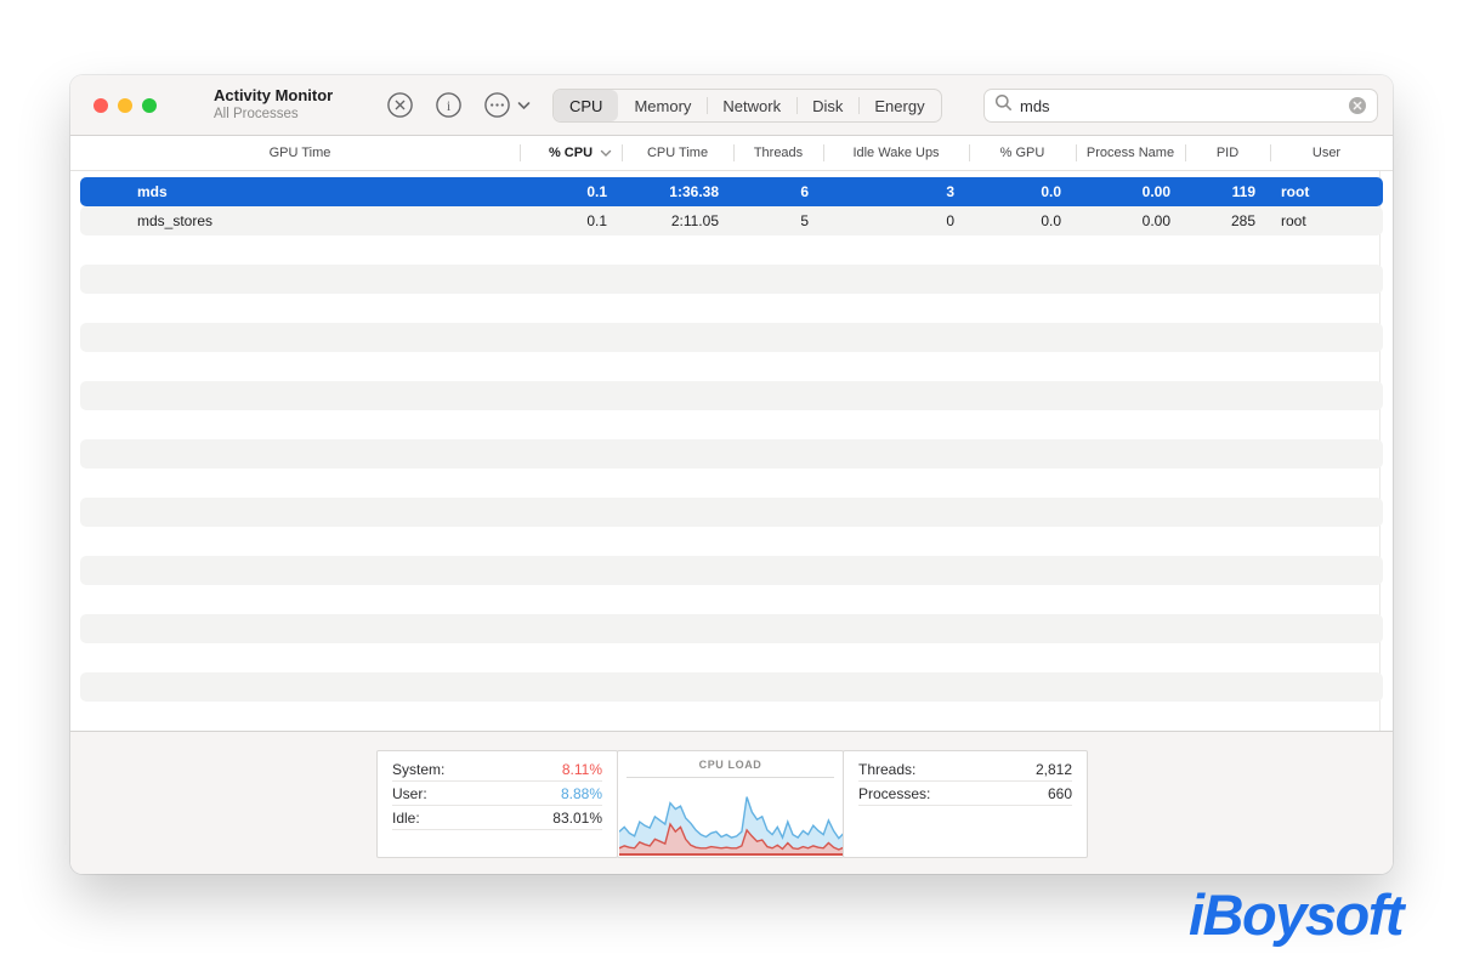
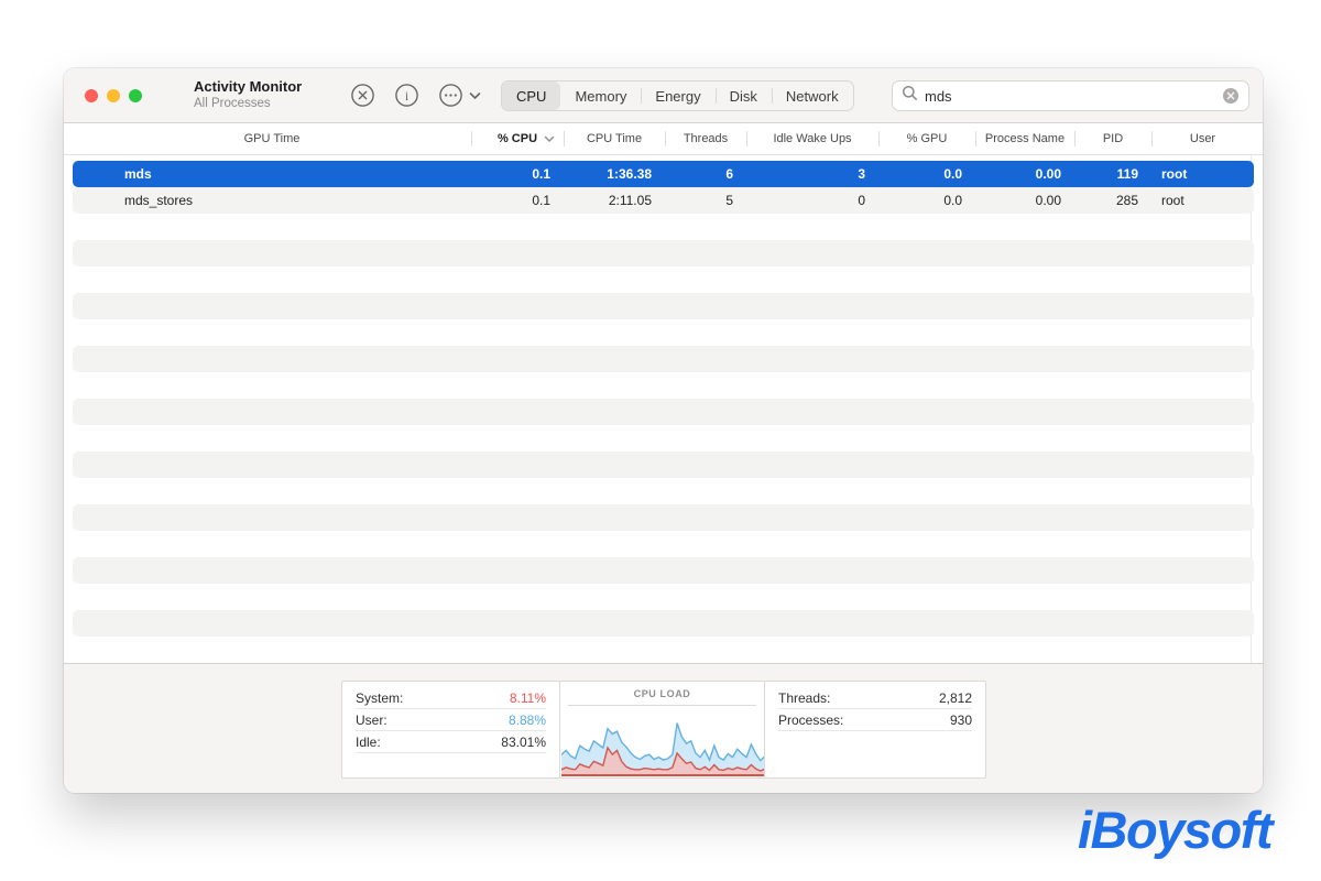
  Activity Monitor
  All Processes
  i
  CPU
  Memory
- Network
+ Energy
  Disk
- Energy
+ Network
  mds
  GPU Time
  % CPU
  CPU Time
  Threads
  Idle Wake Ups
  % GPU
  Process Name
  PID
  User
  mds
  0.1
  1:36.38
  6
  3
  0.0
  0.00
  119
  root
  mds_stores
  0.1
  2:11.05
  5
  0
  0.0
  0.00
  285
  root
  System:
  8.11%
  User:
  8.88%
  Idle:
  83.01%
  CPU LOAD
  Threads:
  2,812
  Processes:
- 660
+ 930
  iBoysoft
